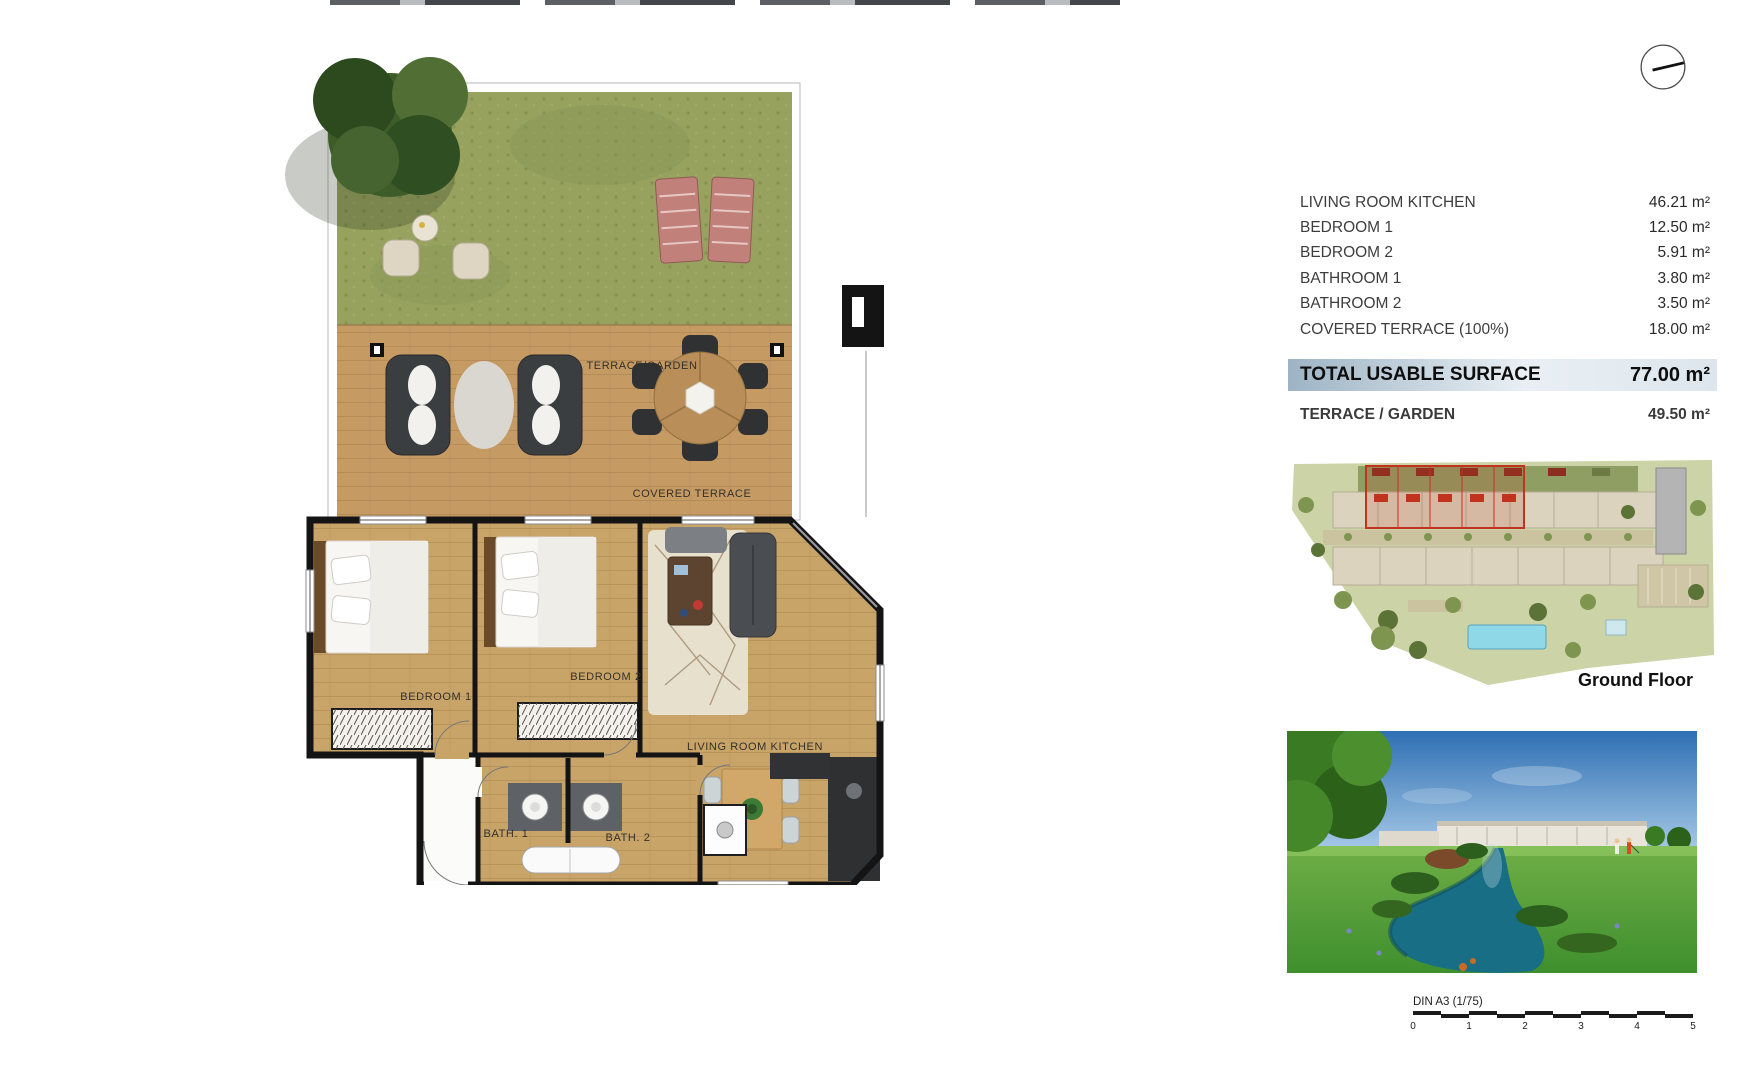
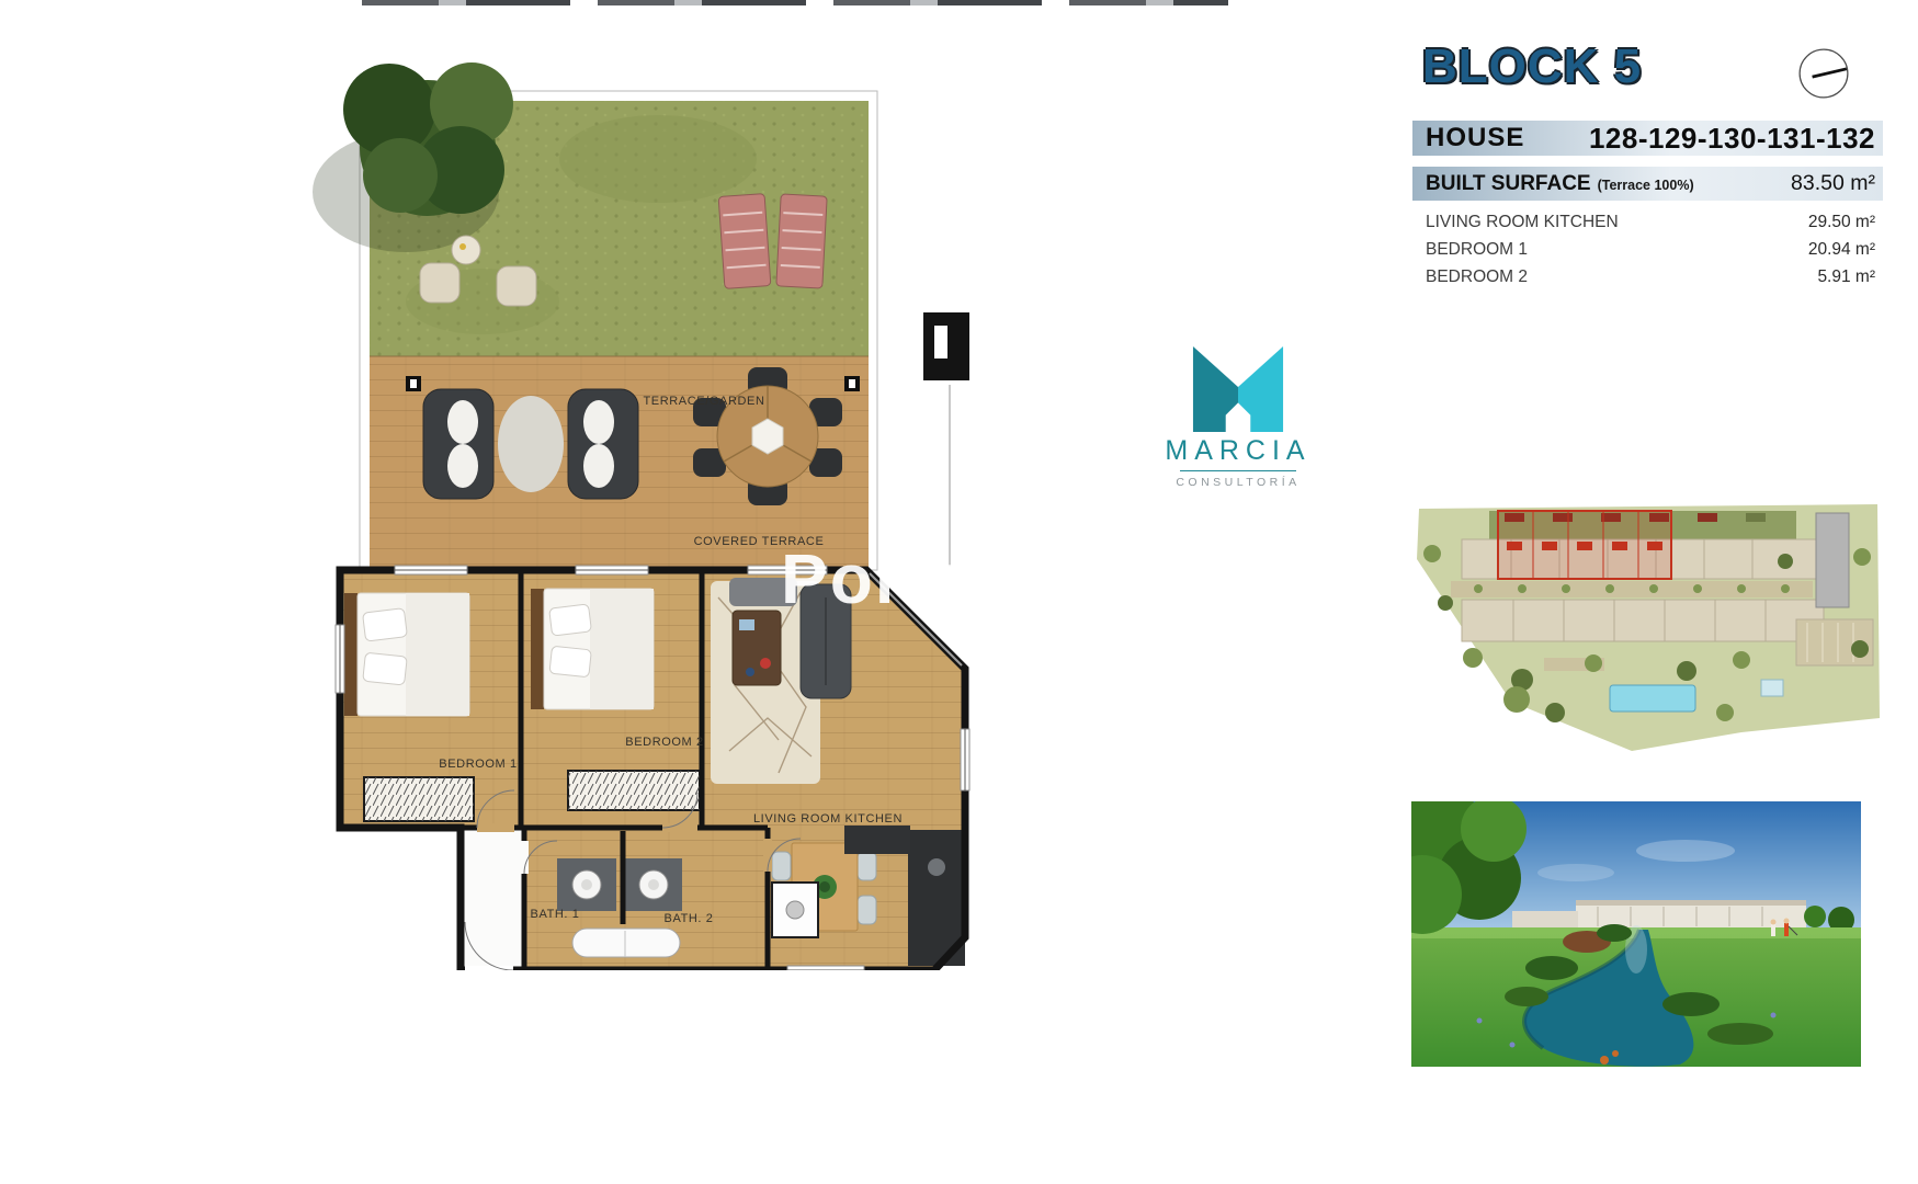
  TERRACE/GARDEN
  COVERED TERRACE
  BEDROOM 1
  BEDROOM 2
  LIVING ROOM KITCHEN
  BATH. 1
  BATH. 2
+ Porta
+ MARCIA
+ CONSULTORÍA
+ BLOCK 5
+ HOUSE
+ 128-129-130-131-132
+ BUILT SURFACE
+ (Terrace 100%)
+ 83.50 m²
  LIVING ROOM KITCHEN
- 46.21 m²
+ 29.50 m²
  BEDROOM 1
- 12.50 m²
+ 20.94 m²
  BEDROOM 2
  5.91 m²
- BATHROOM 1
- 3.80 m²
- BATHROOM 2
- 3.50 m²
- COVERED TERRACE (100%)
- 18.00 m²
- TOTAL USABLE SURFACE
- 77.00 m²
- TERRACE / GARDEN
- 49.50 m²
- Ground Floor
- DIN A3 (1/75)
- 0
- 1
- 2
- 3
- 4
- 5
